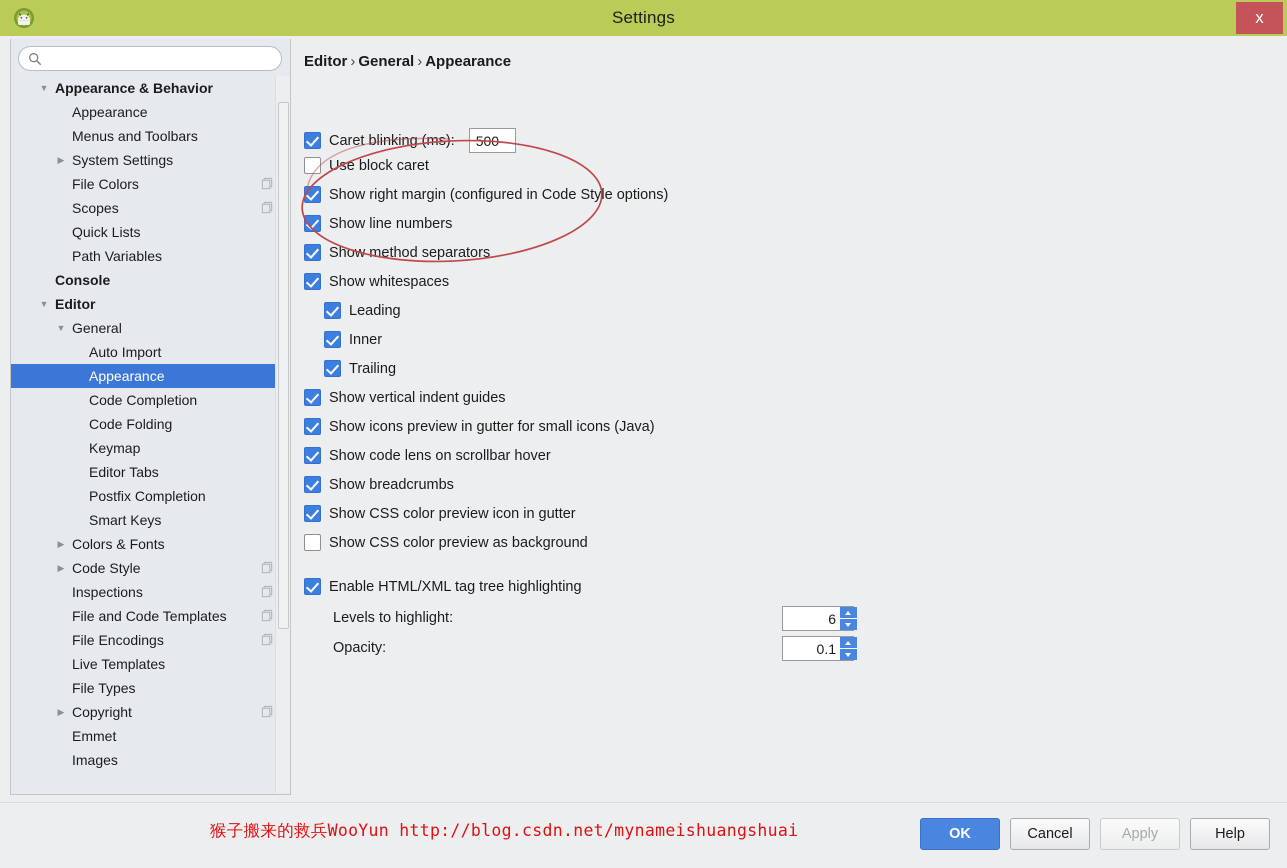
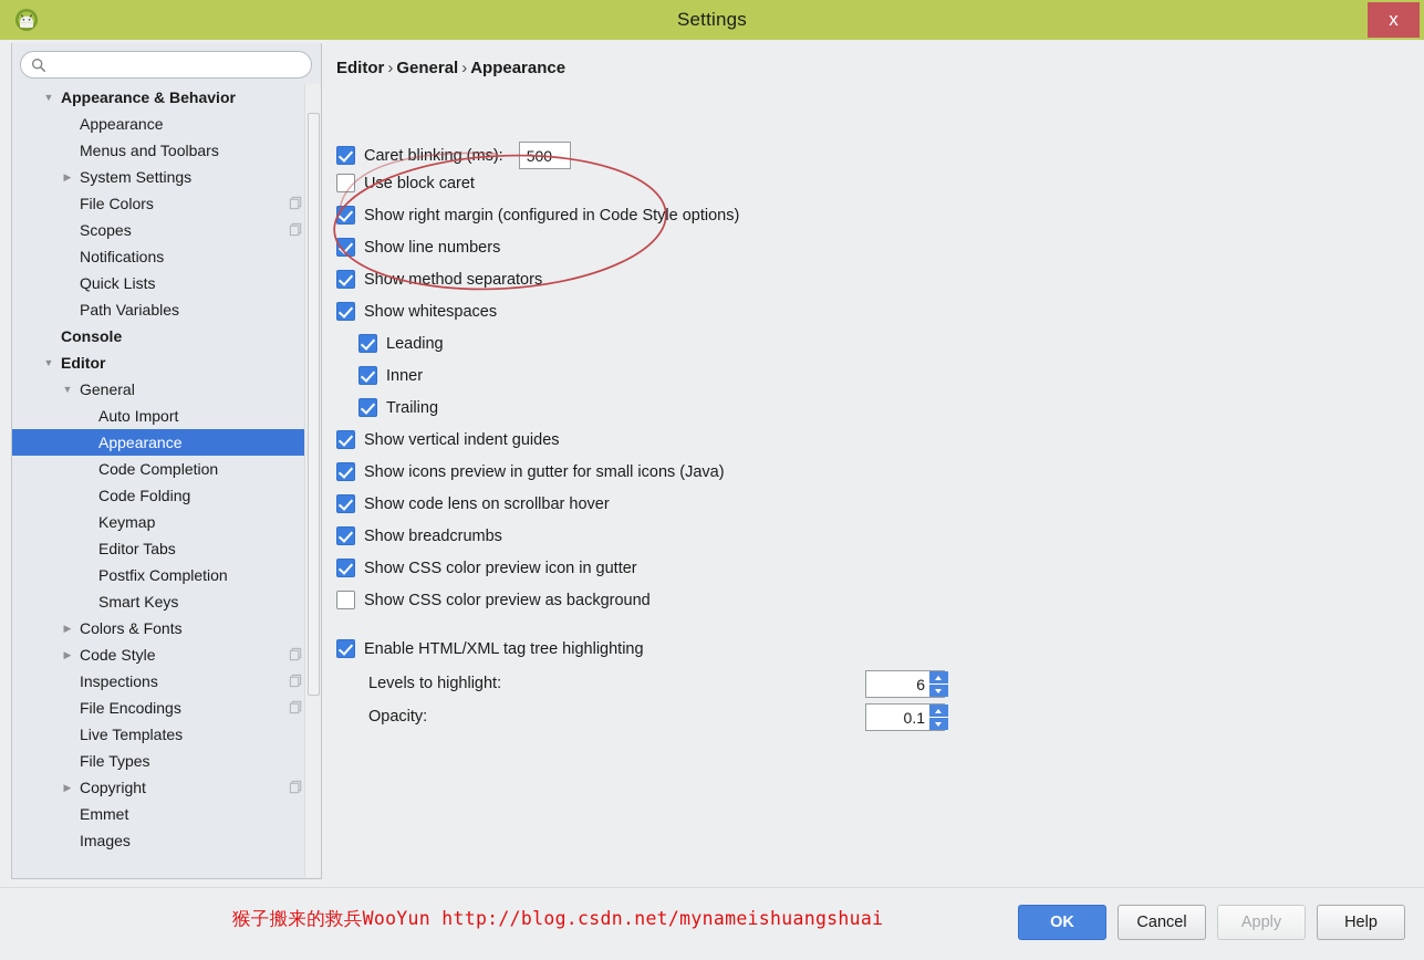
  Settings
  x
  ▼
  Appearance & Behavior
  Appearance
  Menus and Toolbars
  ▶
  System Settings
  File Colors
  Scopes
+ Notifications
  Quick Lists
  Path Variables
  Console
  ▼
  Editor
  ▼
  General
  Auto Import
  Appearance
  Code Completion
  Code Folding
  Keymap
  Editor Tabs
  Postfix Completion
  Smart Keys
  ▶
  Colors & Fonts
  ▶
  Code Style
  Inspections
- File and Code Templates
  File Encodings
  Live Templates
  File Types
  ▶
  Copyright
  Emmet
  Images
  Editor › General › Appearance
  Caret blinking (ms
  Use block caret
  Show right margin (configured in Code Style options)
  Show line numbers
  Sho method separators
  Show whitespaces
  Leading
  Inner
  Trailing
  Show vertical indent guides
  Show icons preview in gutter for small icons (Java)
  Show code lens on scrollbar hover
  Show breadcrumbs
  Show CSS color preview icon in gutter
  Show CSS color preview as background
  Enable HTML/XML tag tree highlighting
  Levels to highlight:
  6
  Opacity:
  0.1
  猴子搬来的救兵WooYun http://blog.csdn.net/mynameishuangshuai
  OK
  Cancel
  Apply
  Help
